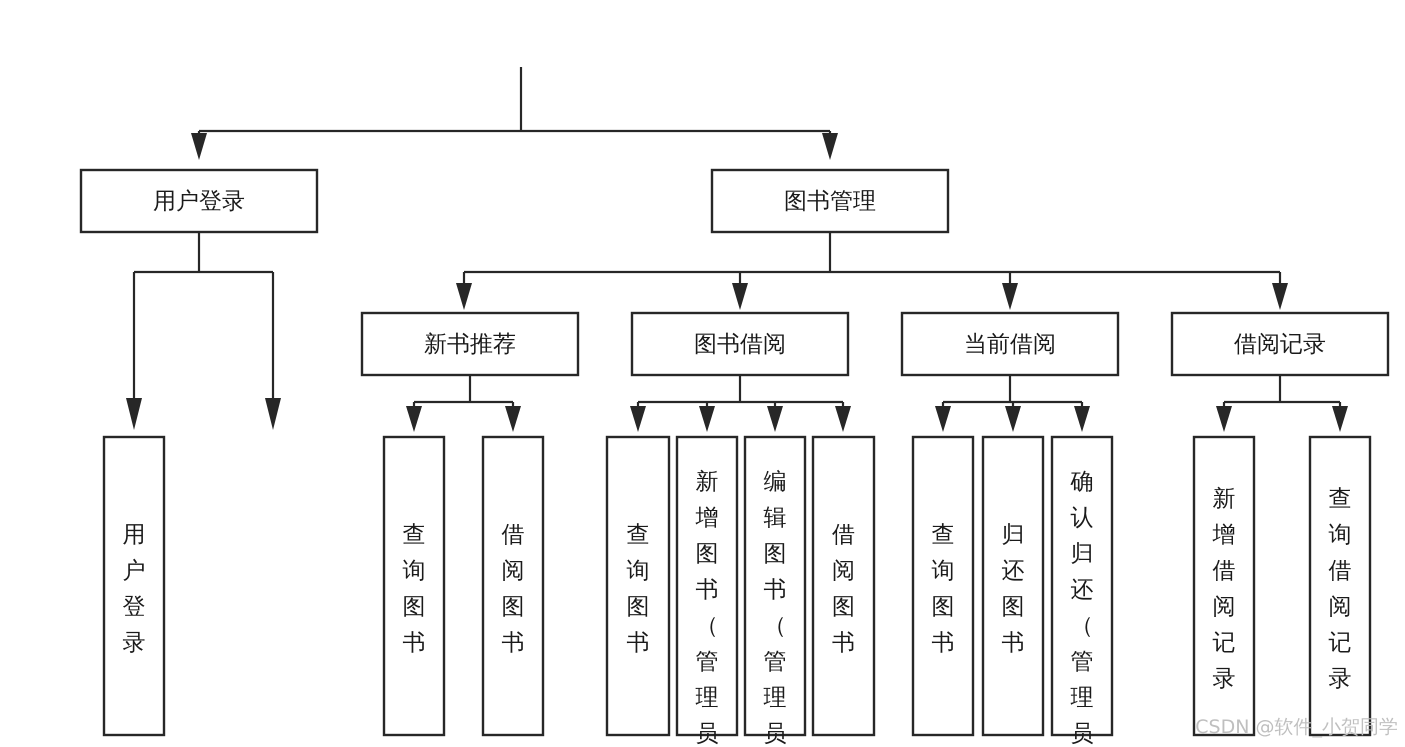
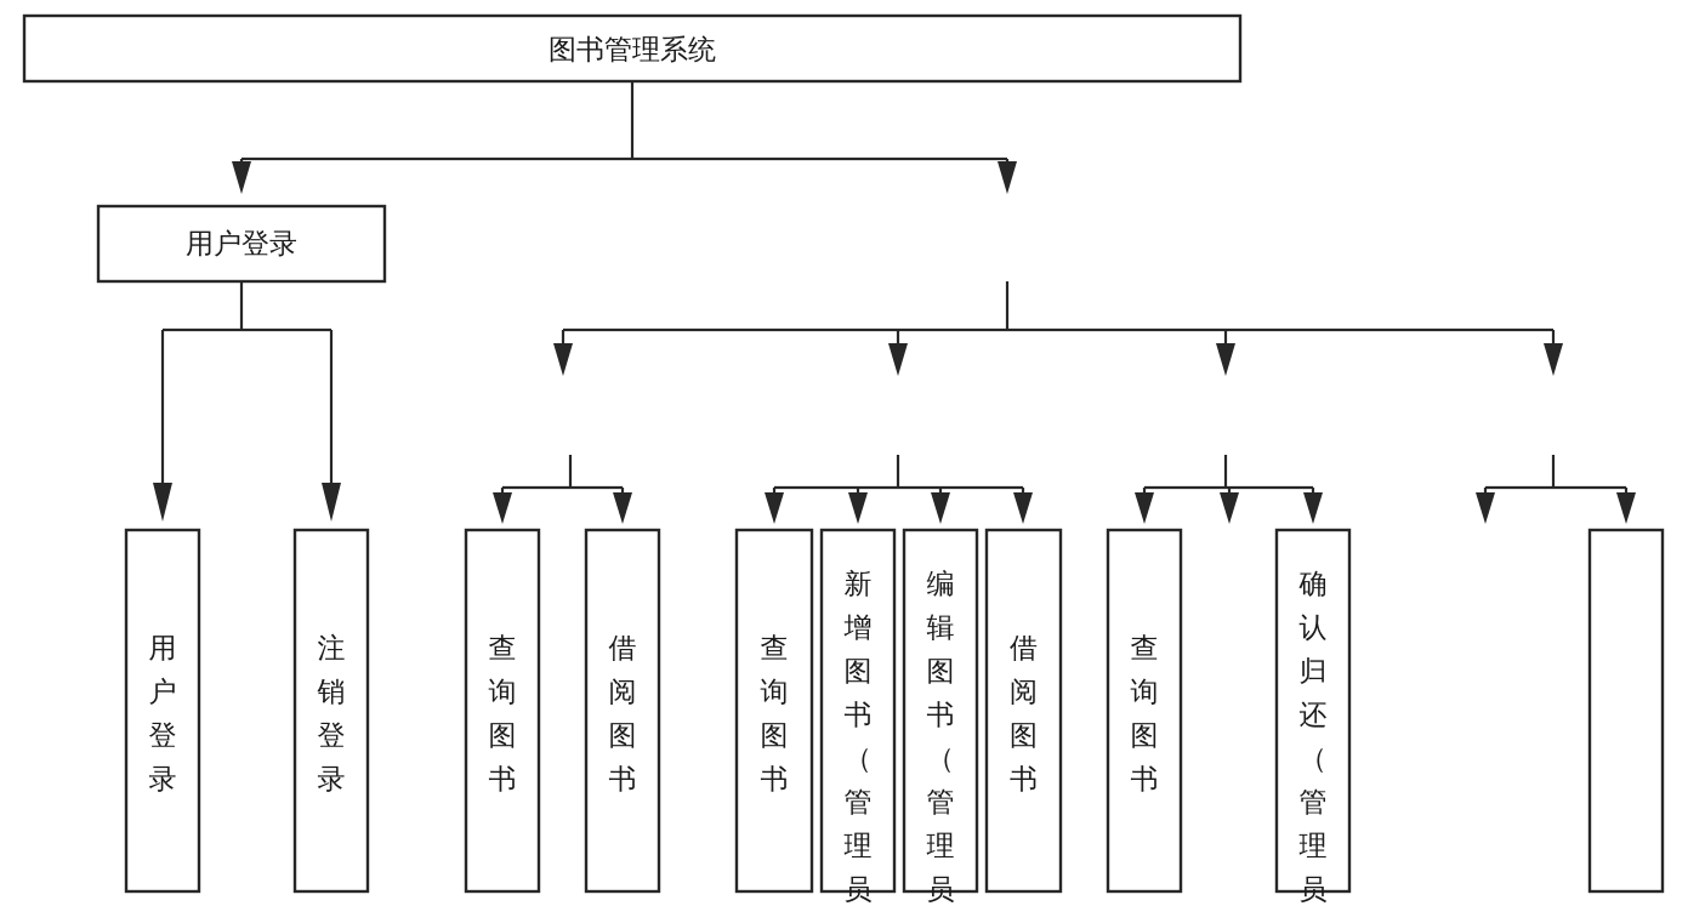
+ 图书管理系统
  用户登录
- 图书管理
- 新书推荐
- 图书借阅
- 当前借阅
- 借阅记录
  用户登录
+ 注销登录
  查询图书
  借阅图书
  查询图书
  新增图书（管理员
  编辑图书（管理员
  借阅图书
  查询图书
- 归还图书
  确认归还（管理员
- 新增借阅记录
- 查询借阅记录
- CSDN @软件_小贺同学
